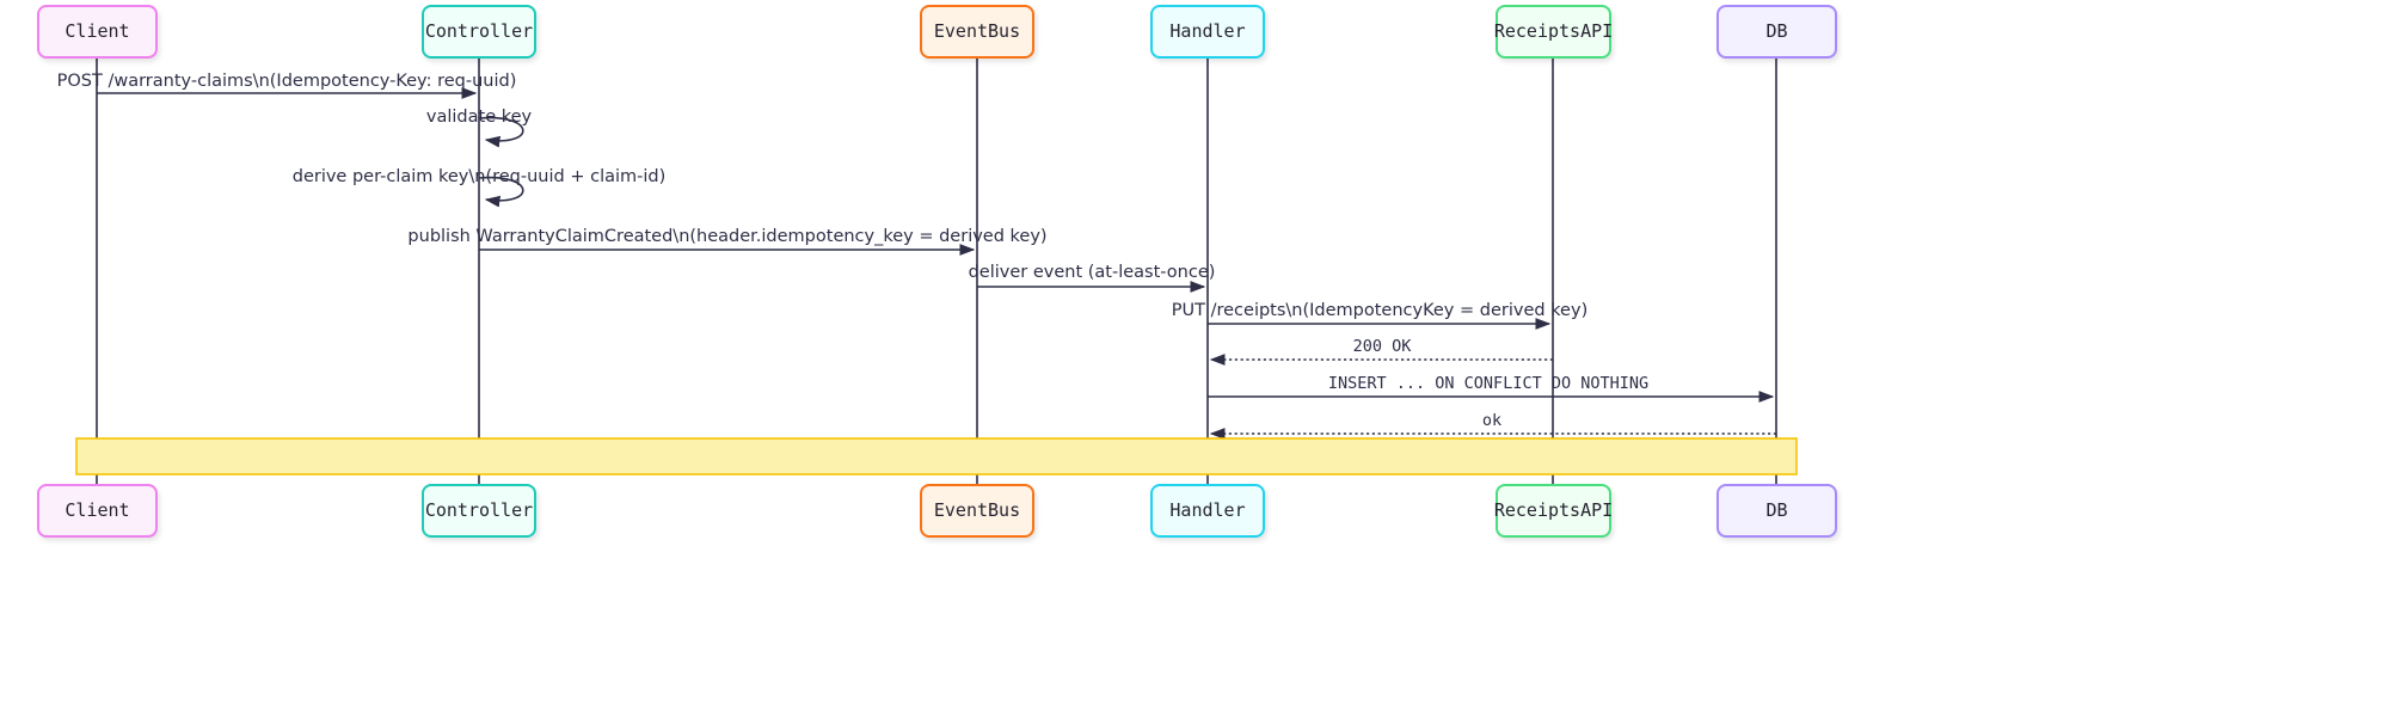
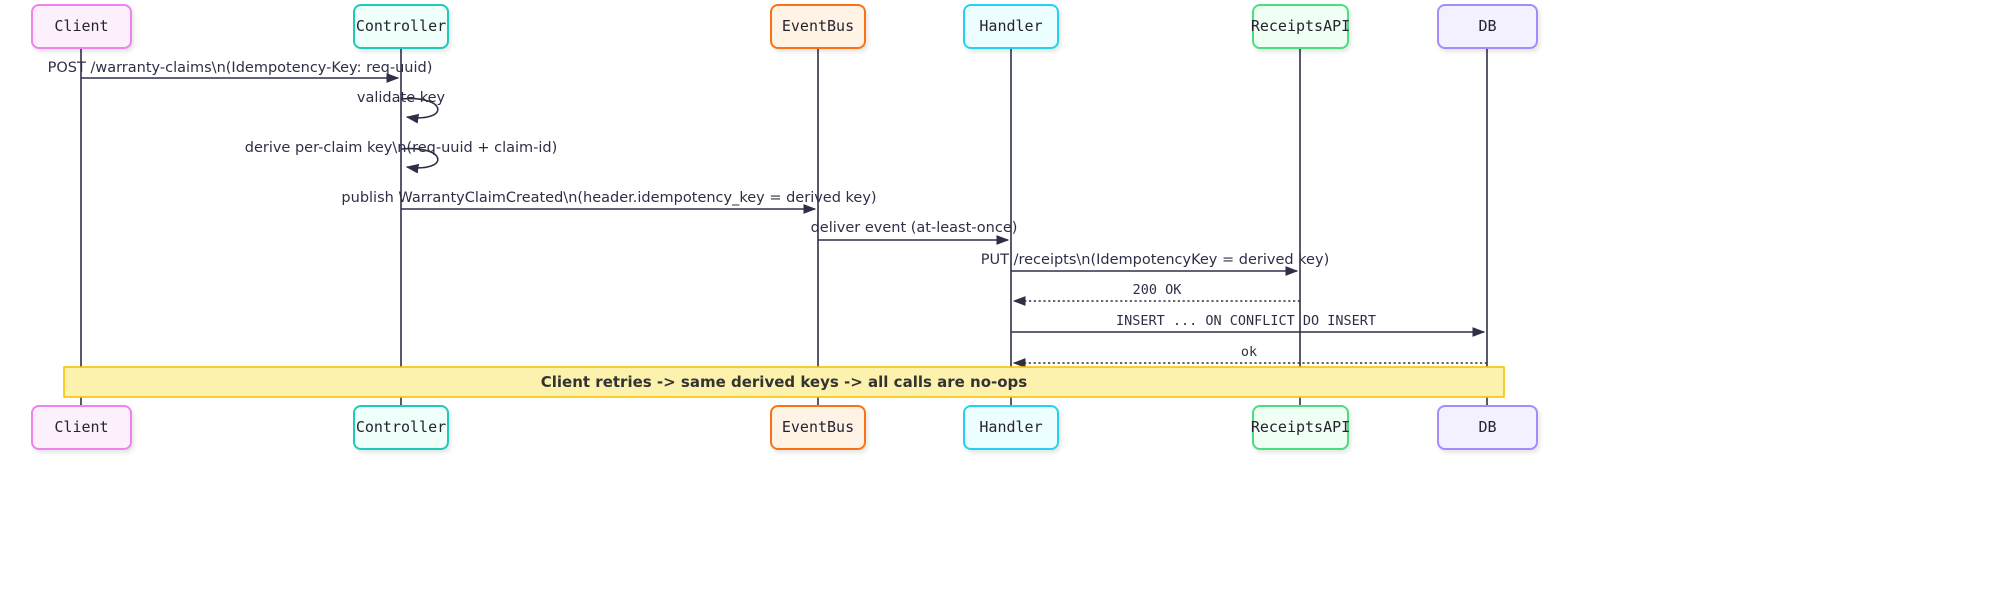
  Client
  Controller
  EventBus
  Handler
  ReceiptsAPI
  DB
  Client
  Controller
  EventBus
  Handler
  ReceiptsAPI
  DB
  POST /warranty-claims\n(Idempotency-Key: req-uuid)
  validate key
  derive per-claim key\n(req-uuid + claim-id)
  publish WarrantyClaimCreated\n(header.idempotency_key = derived key)
  deliver event (at-least-once)
  PUT /receipts\n(IdempotencyKey = derived key)
  200 OK
- INSERT ... ON CONFLICT DO NOTHING
+ INSERT ... ON CONFLICT DO INSERT
  ok
+ Client retries -> same derived keys -> all calls are no-ops
